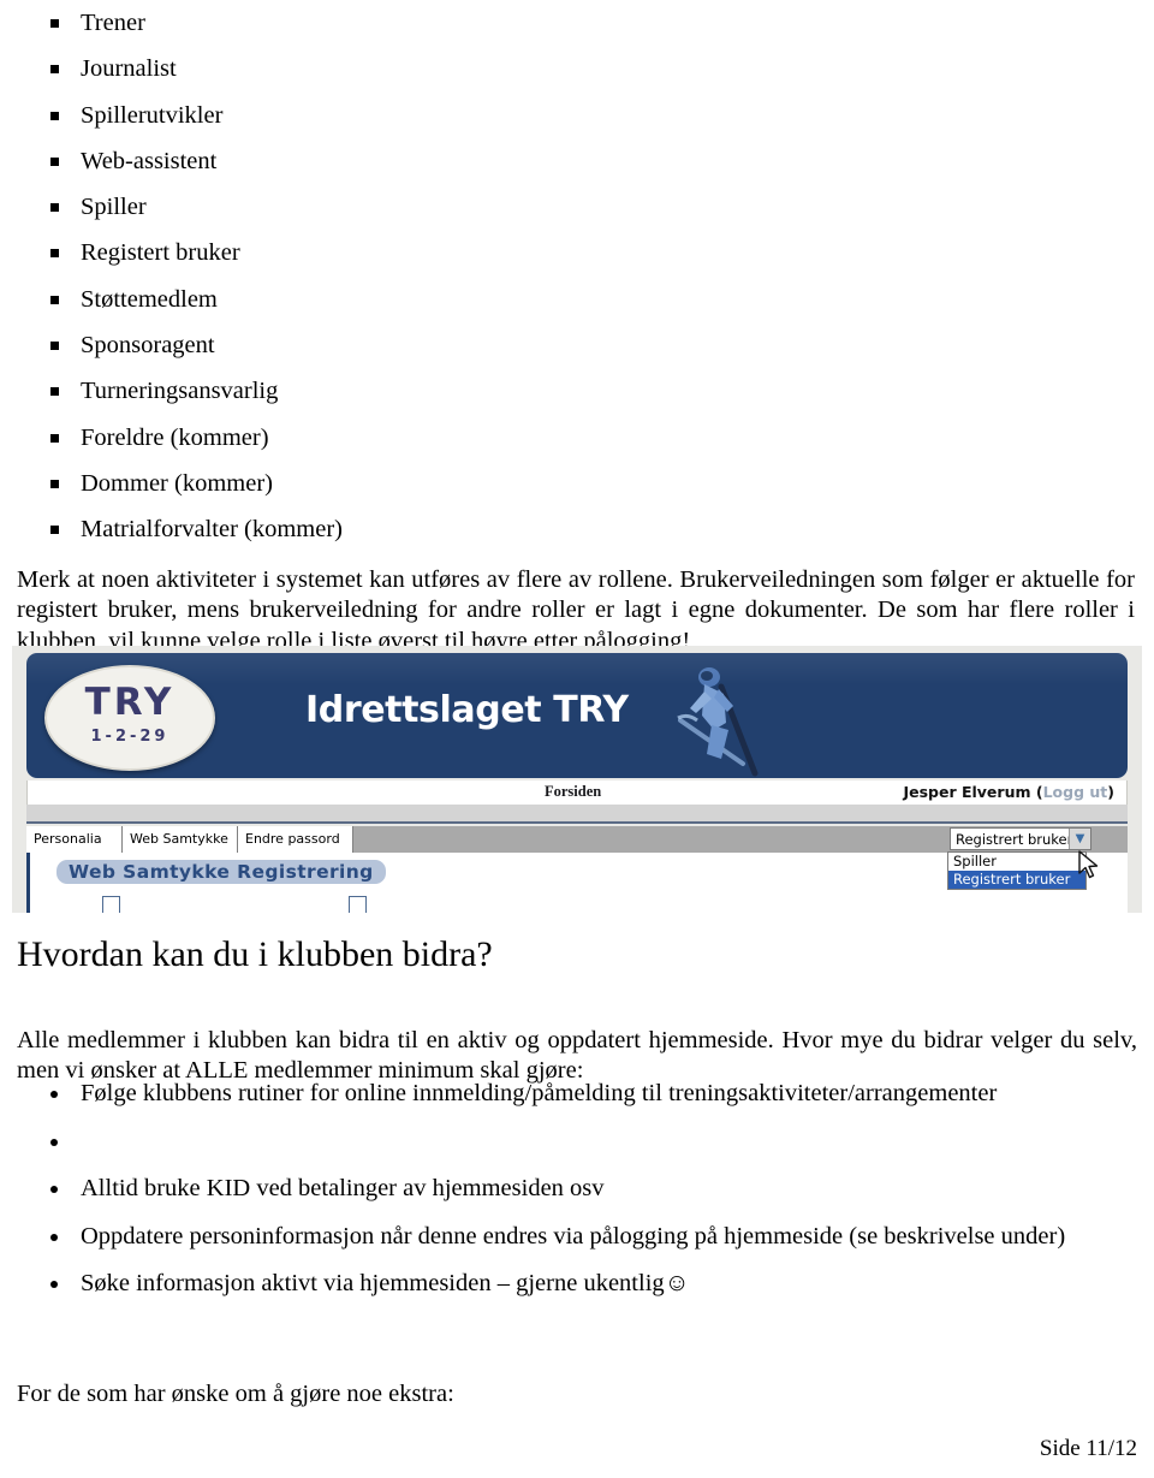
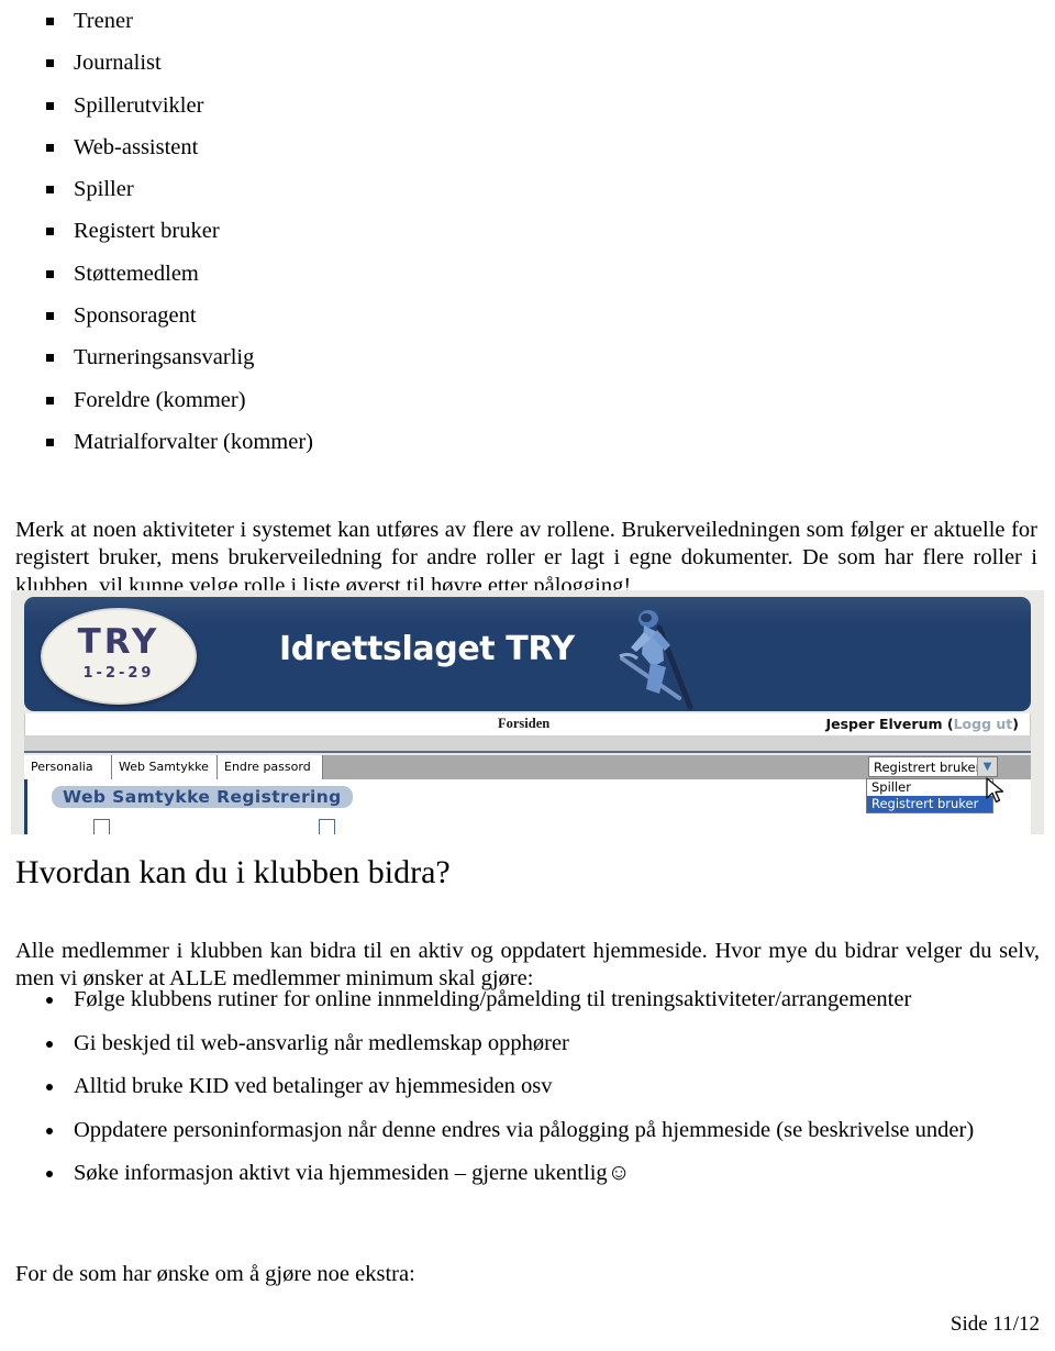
  Trener
  Journalist
  Spillerutvikler
  Web-assistent
  Spiller
  Registert bruker
  Støttemedlem
  Sponsoragent
  Turneringsansvarlig
  Foreldre (kommer)
- Dommer (kommer)
  Matrialforvalter (kommer)
  Merk at noen aktiviteter i systemet kan utføres av flere av rollene. Brukerveiledningen som følger er aktuelle for registert bruker, mens brukerveiledning for andre roller er lagt i egne dokumenter. De som har flere roller i klubben, vil kunne velge rolle i liste øverst til høyre etter pålogging!
  TRY
  1-2-29
  Idrettslaget TRY
  Forsiden
  Jesper Elverum (Logg ut)
  Personalia
  Web Samtykke
  Endre passord
  Registrert bruke
  ▼
  Spiller
  Registrert bruker
  Web Samtykke Registrering
  Hvordan kan du i klubben bidra?
  Alle medlemmer i klubben kan bidra til en aktiv og oppdatert hjemmeside. Hvor mye du bidrar velger du selv, men vi ønsker at ALLE medlemmer minimum skal gjøre:
  Følge klubbens rutiner for online innmelding/påmelding til treningsaktiviteter/arrangementer
+ Gi beskjed til web-ansvarlig når medlemskap opphører
  Alltid bruke KID ved betalinger av hjemmesiden osv
  Oppdatere personinformasjon når denne endres via pålogging på hjemmeside (se beskrivelse under)
  Søke informasjon aktivt via hjemmesiden – gjerne ukentlig☺
  For de som har ønske om å gjøre noe ekstra:
  Side 11/12
